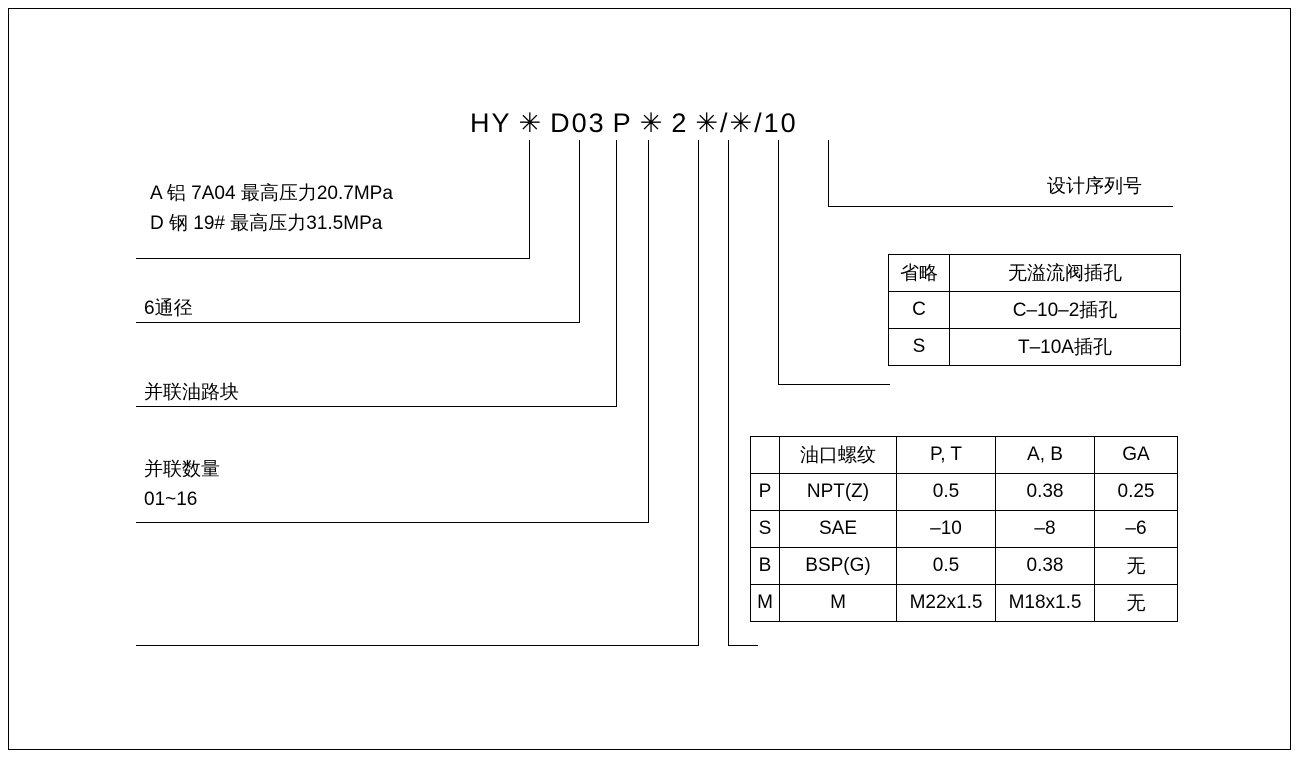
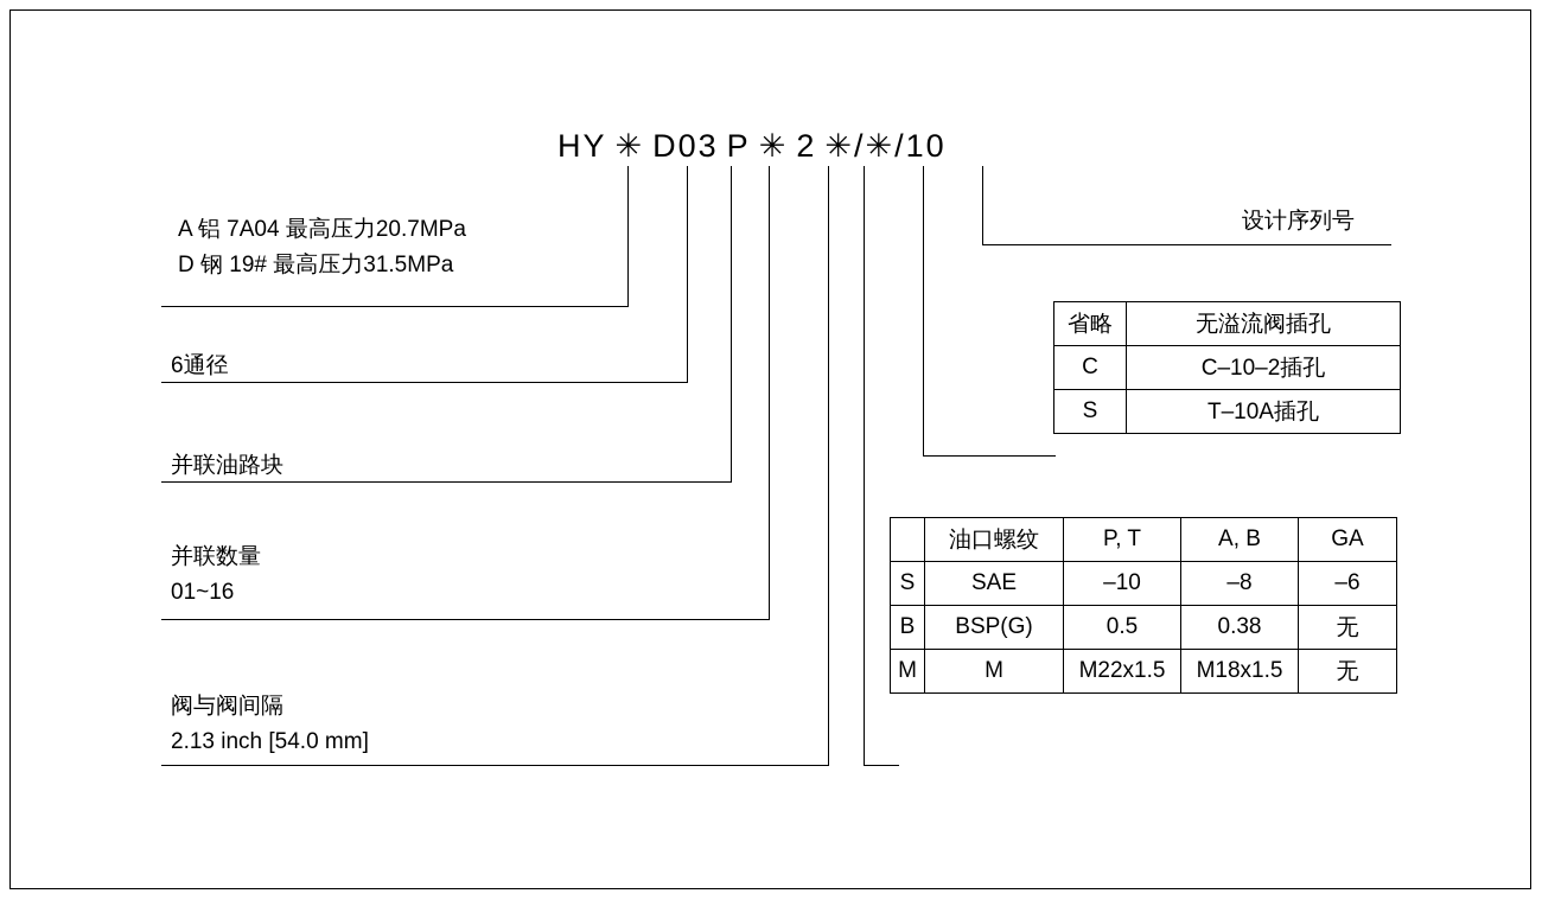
  HY ✳ D03 P ✳ 2 ✳/✳/10
  A 铝 7A04 最高压力20.7MPa
  D 钢 19# 最高压力31.5MPa
  6通径
  并联油路块
  并联数量
  01~16
+ 阀与阀间隔
+ 2.13 inch [54.0 mm]
  设计序列号
  省略	无溢流阀插孔
  C	C–10–2插孔
  S	T–10A插孔
  	油口螺纹	P, T	A, B	GA
- P	NPT(Z)	0.5	0.38	0.25
  S	SAE	–10	–8	–6
  B	BSP(G)	0.5	0.38	无
  M	M	M22x1.5	M18x1.5	无
